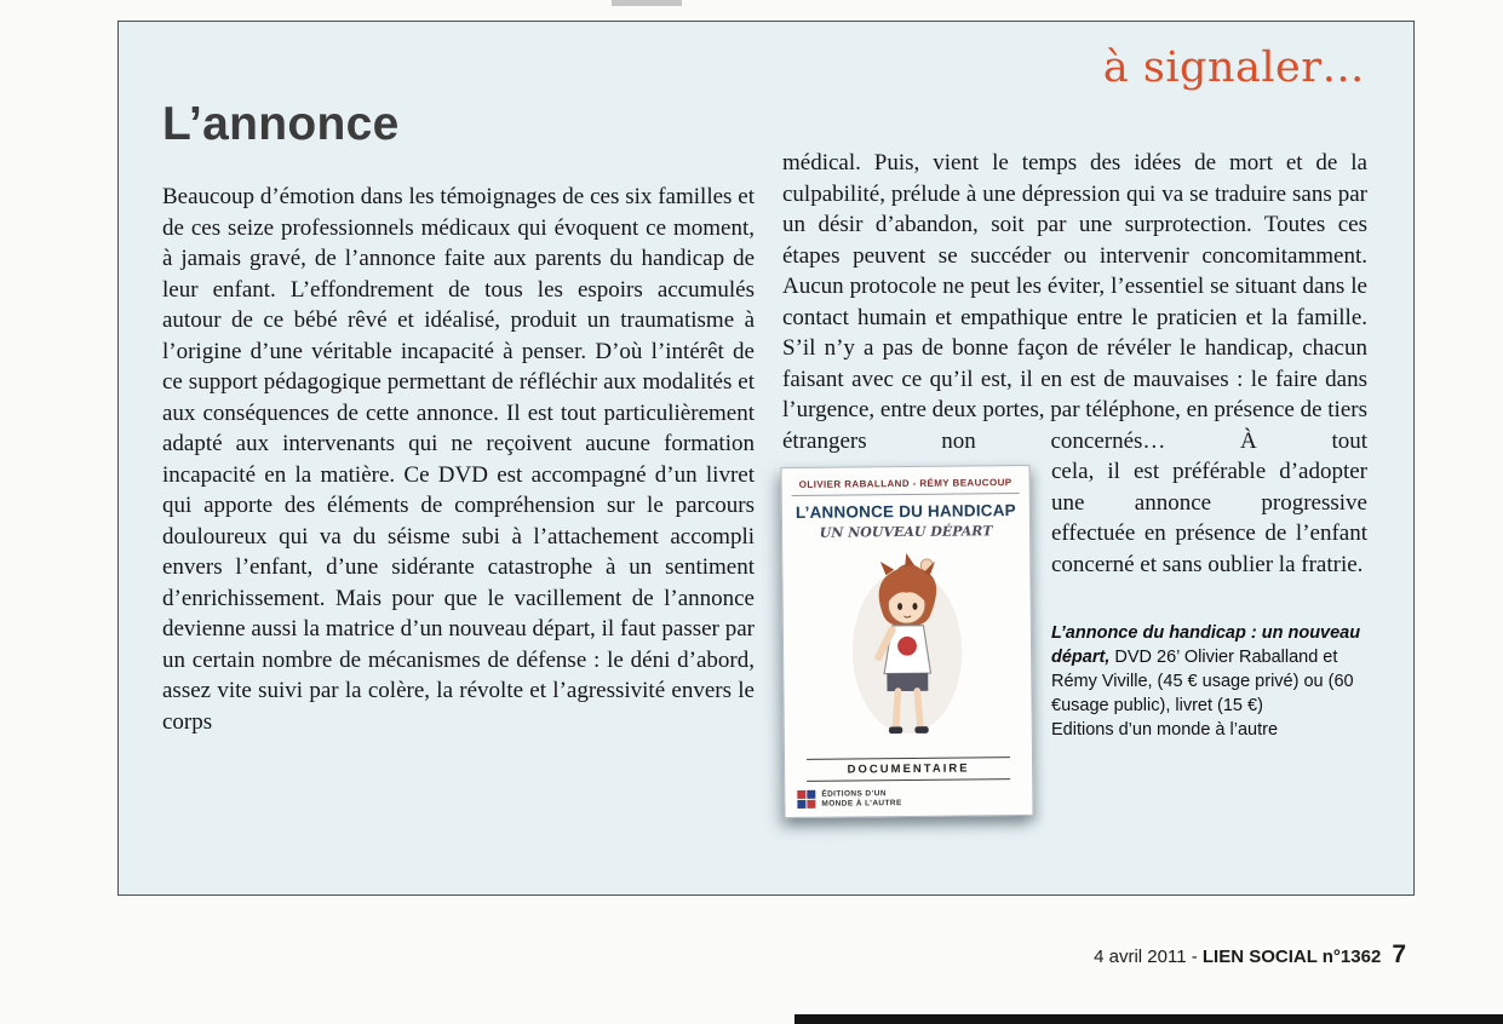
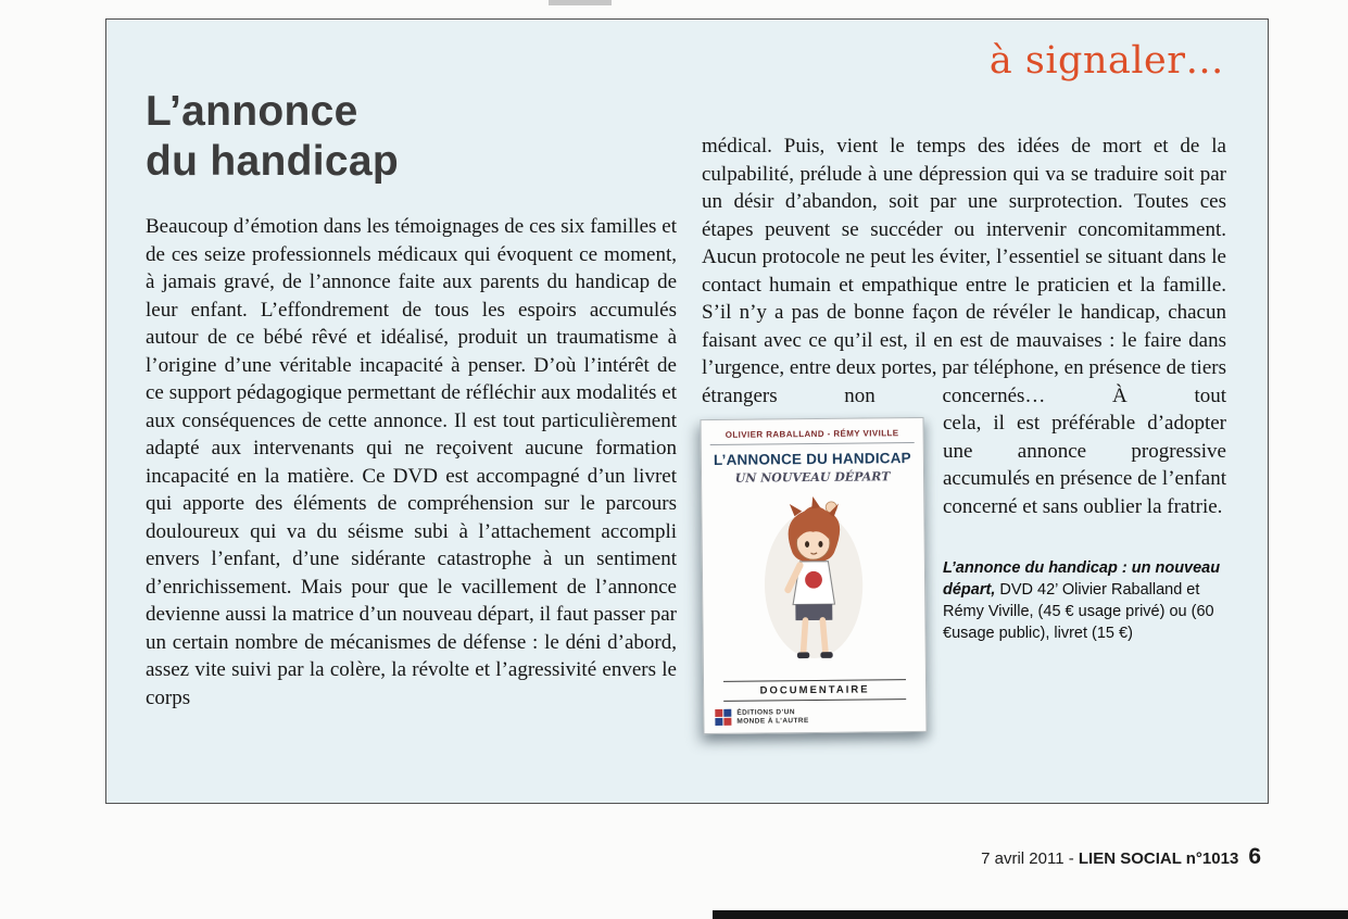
  à signaler…
  L’annonce
+ du handicap
  Beaucoup d’émotion dans les témoignages de ces six familles et de ces seize professionnels médicaux qui évoquent ce moment, à jamais gravé, de l’annonce faite aux parents du handicap de leur enfant. L’effondrement de tous les espoirs accumulés autour de ce bébé rêvé et idéalisé, produit un traumatisme à l’origine d’une véritable incapacité à penser. D’où l’intérêt de ce support pédagogique permettant de réfléchir aux modalités et aux conséquences de cette annonce. Il est tout particulièrement adapté aux intervenants qui ne reçoivent aucune formation incapacité en la matière. Ce DVD est accompagné d’un livret qui apporte des éléments de compréhension sur le parcours douloureux qui va du séisme subi à l’attachement accompli envers l’enfant, d’une sidérante catastrophe à un sentiment d’enrichissement. Mais pour que le vacillement de l’annonce devienne aussi la matrice d’un nouveau départ, il faut passer par un certain nombre de mécanismes de défense : le déni d’abord, assez vite suivi par la colère, la révolte et l’agressivité envers le corps
- médical. Puis, vient le temps des idées de mort et de la culpabilité, prélude à une dépression qui va se traduire sans par un désir d’abandon, soit par une surprotection. Toutes ces étapes peuvent se succéder ou intervenir concomitamment. Aucun protocole ne peut les éviter, l’essentiel se situant dans le contact humain et empathique entre le praticien et la famille. S’il n’y a pas de bonne façon de révéler le handicap, chacun faisant avec ce qu’il est, il en est de mauvaises : le faire dans l’urgence, entre deux portes, par téléphone, en présence de tiers étrangers non concernés… À tout
+ médical. Puis, vient le temps des idées de mort et de la culpabilité, prélude à une dépression qui va se traduire soit par un désir d’abandon, soit par une surprotection. Toutes ces étapes peuvent se succéder ou intervenir concomitamment. Aucun protocole ne peut les éviter, l’essentiel se situant dans le contact humain et empathique entre le praticien et la famille. S’il n’y a pas de bonne façon de révéler le handicap, chacun faisant avec ce qu’il est, il en est de mauvaises : le faire dans l’urgence, entre deux portes, par téléphone, en présence de tiers étrangers non concernés… À tout
- OLIVIER RABALLAND - RÉMY BEAUCOUP
+ OLIVIER RABALLAND - RÉMY VIVILLE
  L’ANNONCE DU HANDICAP
  UN NOUVEAU DÉPART
  DOCUMENTAIRE
- cela, il est préférable d’adopter une annonce progressive effectuée en présence de l’enfant concerné et sans oublier la fratrie.
+ cela, il est préférable d’adopter une annonce progressive accumulés en présence de l’enfant concerné et sans oublier la fratrie.
- L’annonce du handicap : un nouveau départ, DVD 26’ Olivier Raballand et Rémy Viville, (45 € usage privé) ou (60 €usage public), livret (15 €)
+ L’annonce du handicap : un nouveau départ, DVD 42’ Olivier Raballand et Rémy Viville, (45 € usage privé) ou (60 €usage public), livret (15 €)
- Editions d’un monde à l’autre
- 4 avril 2011 -
+ 7 avril 2011 -
- LIEN SOCIAL n°1362
+ LIEN SOCIAL n°1013
- 7
+ 6
